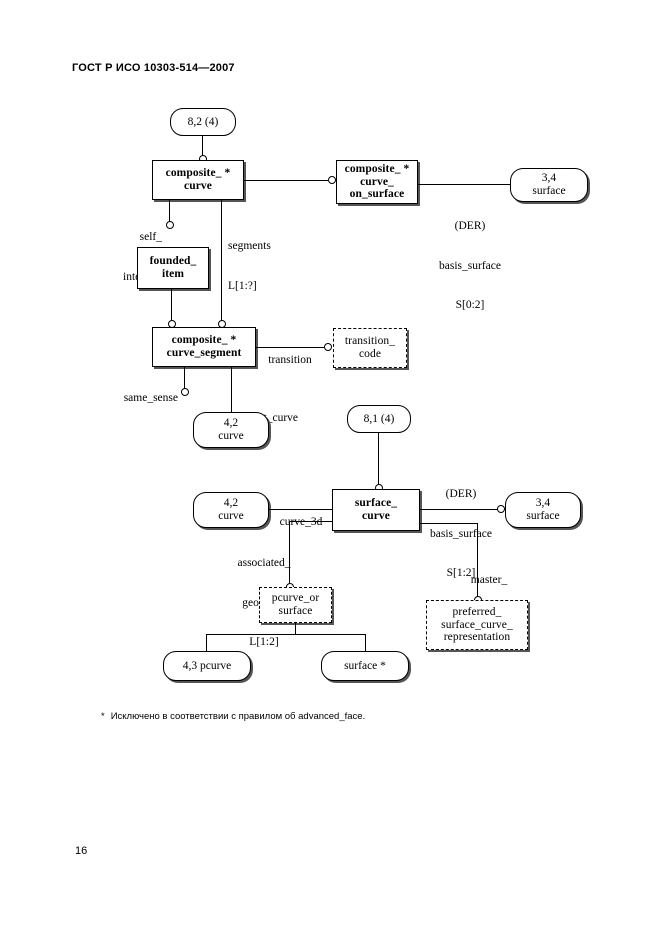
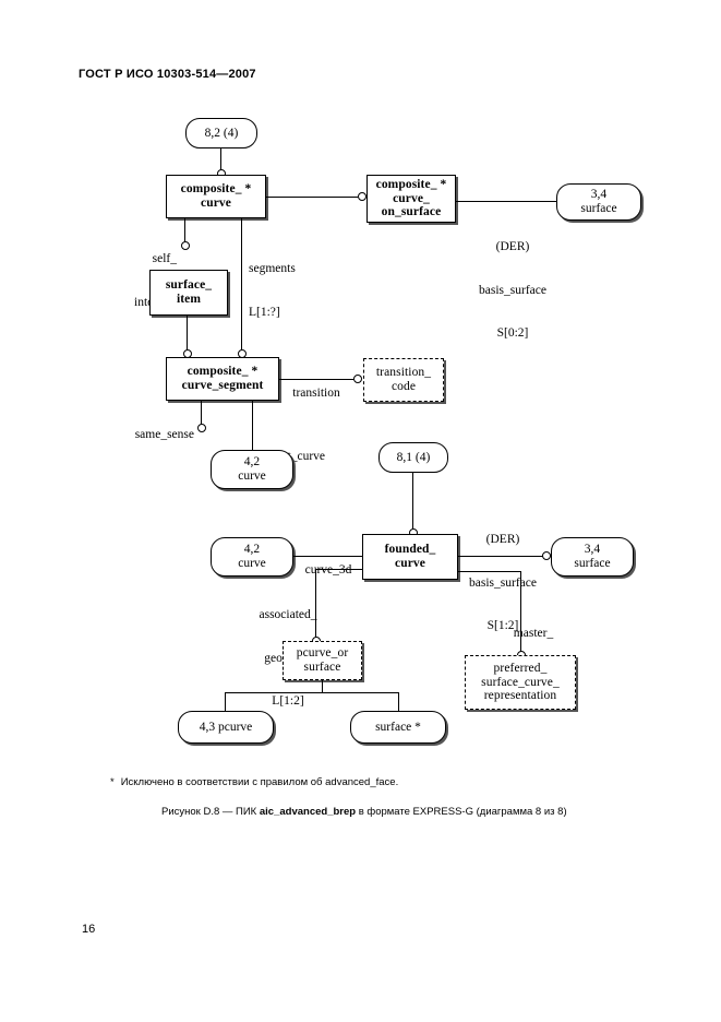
  ГОСТ Р ИСО 10303-514—2007
  8,2 (4)
  composite_ *
  curve
  composite_ *
  curve_
  on_surface
  3,4
  surface
  (DER)
  basis_surface
  S[0:2]
  self_
  segments
  L[1:?]
- founded_
+ surface_
  item
  composite_ *
  curve_segment
  transition
  transition_
  code
  same_sense
  4,2
  curve
  8,1 (4)
- surface_
+ founded_
  curve
  4,2
  curve
  3,4
  surface
  (DER)
  basis_surface
  S[1:2]
  associated_
  L[1:2]
  pcurve_or
  surface
  master_
  preferred_
  surface_curve_
  representation
  4,3 pcurve
  surface *
  * Исключено в соответствии с правилом об advanced_face.
+ Рисунок D.8 — ПИК aic_advanced_brep в формате EXPRESS-G (диаграмма 8 из 8)
  16
